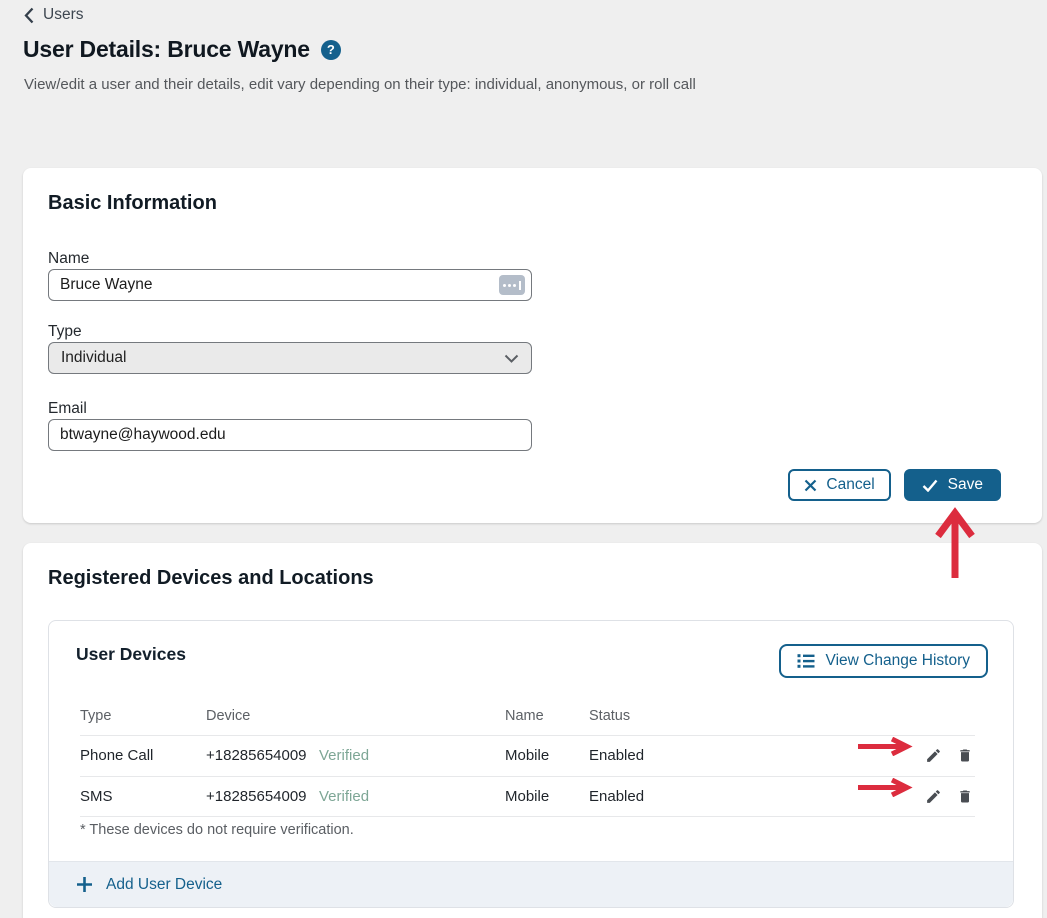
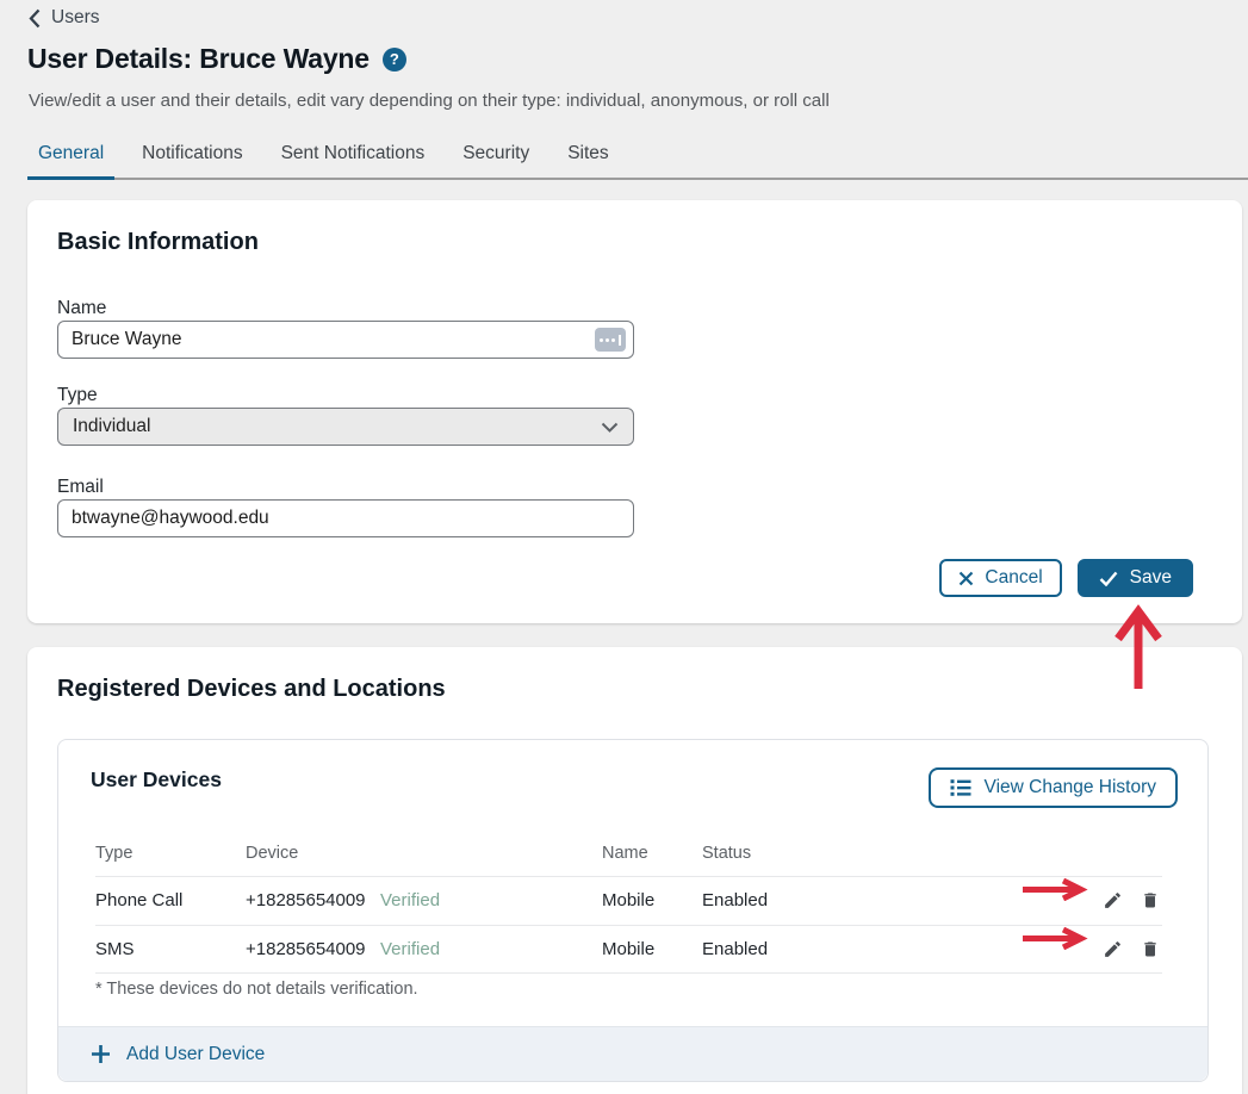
  Users
  User Details: Bruce Wayne
  ?
  View/edit a user and their details, edit vary depending on their type: individual, anonymous, or roll call
+ General
+ Notifications
+ Sent Notifications
+ Security
+ Sites
  Basic Information
  Name
  Bruce Wayne
  Type
  Individual
  Email
  btwayne@haywood.edu
  Cancel
  Save
  Registered Devices and Locations
  User Devices
  View Change History
  Type
  Device
  Name
  Status
  Phone Call
  +18285654009
  Verified
  Mobile
  Enabled
  SMS
  +18285654009
  Verified
  Mobile
  Enabled
- * These devices do not require verification.
+ * These devices do not details verification.
  Add User Device
